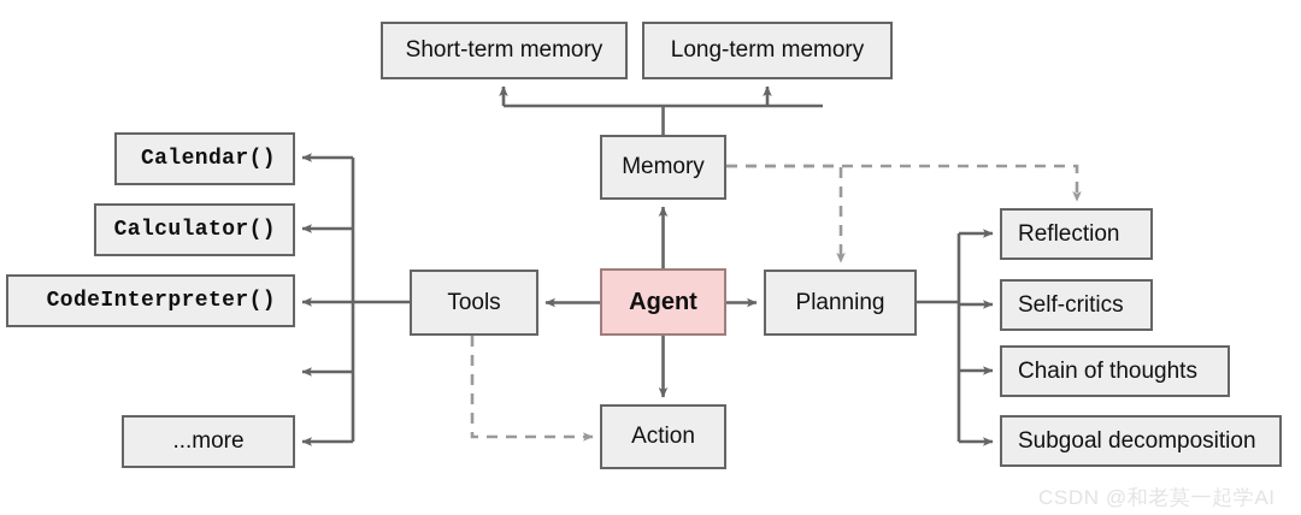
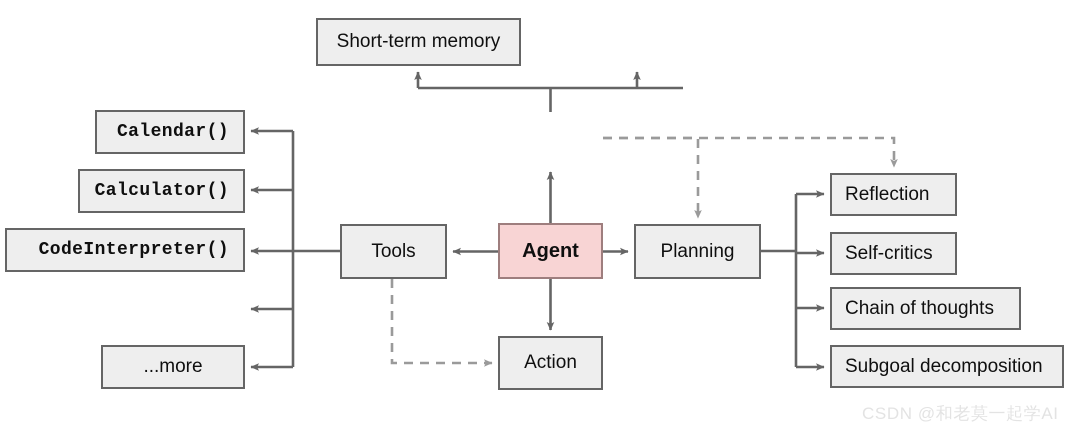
  Short-term memory
- Long-term memory
- Memory
  Agent
  Action
  Tools
  Planning
  Calendar()
  Calculator()
  CodeInterpreter()
  ...more
  Reflection
  Self-critics
  Chain of thoughts
  Subgoal decomposition
  CSDN @和老莫一起学AI
